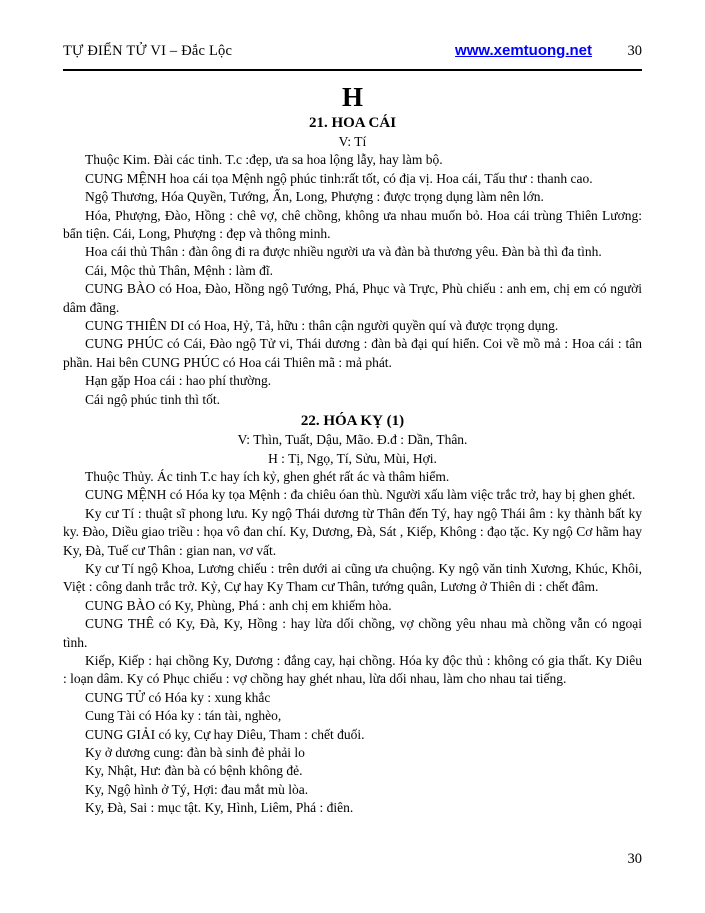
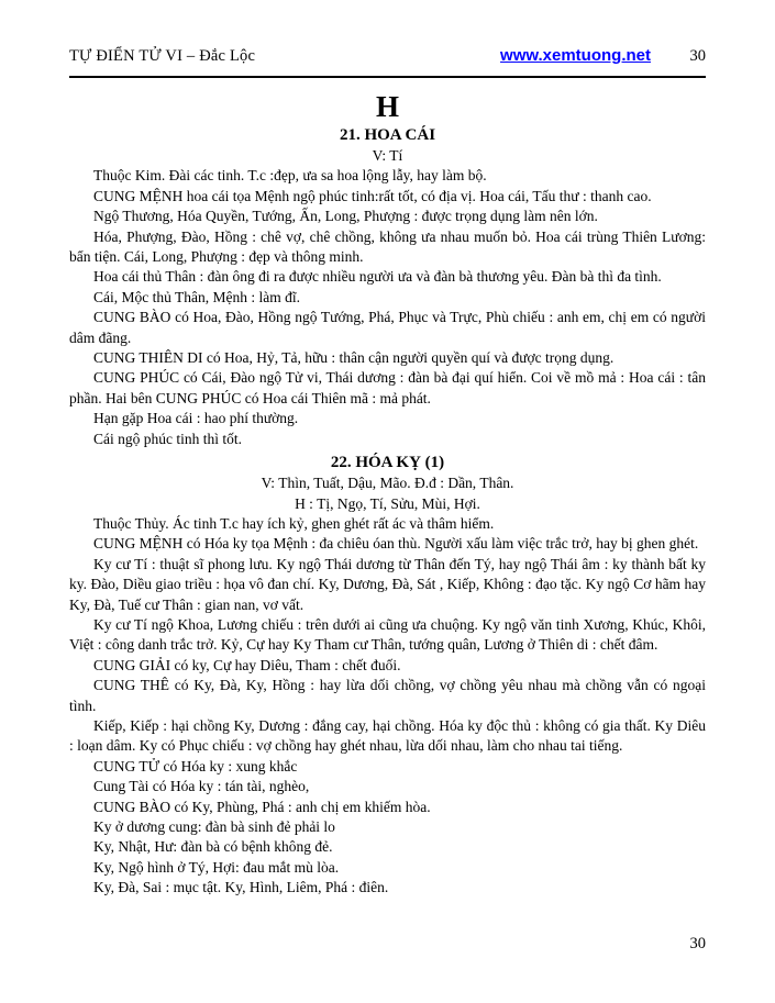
  TỰ ĐIỂN TỬ VI – Đắc Lộc
  www.xemtuong.net
  30
  H
  21. HOA CÁI
  V: Tí
  Thuộc Kim. Đài các tinh. T.c :đẹp, ưa sa hoa lộng lẫy, hay làm bộ.
  CUNG MỆNH hoa cái tọa Mệnh ngộ phúc tinh:rất tốt, có địa vị. Hoa cái, Tấu thư : thanh cao.
  Ngộ Thương, Hóa Quyền, Tướng, Ấn, Long, Phượng : được trọng dụng làm nên lớn.
  Hóa, Phượng, Đào, Hồng : chê vợ, chê chồng, không ưa nhau muốn bỏ. Hoa cái trùng Thiên Lương: bẩn tiện. Cái, Long, Phượng : đẹp và thông minh.
  Hoa cái thủ Thân : đàn ông đi ra được nhiều người ưa và đàn bà thương yêu. Đàn bà thì đa tình.
  Cái, Mộc thủ Thân, Mệnh : làm đĩ.
  CUNG BÀO có Hoa, Đào, Hồng ngộ Tướng, Phá, Phục và Trực, Phù chiếu : anh em, chị em có người dâm đãng.
  CUNG THIÊN DI có Hoa, Hỷ, Tả, hữu : thân cận người quyền quí và được trọng dụng.
  CUNG PHÚC có Cái, Đào ngộ Tử vi, Thái dương : đàn bà đại quí hiển. Coi về mồ mả : Hoa cái : tân phần. Hai bên CUNG PHÚC có Hoa cái Thiên mã : mả phát.
  Hạn gặp Hoa cái : hao phí thường.
  Cái ngộ phúc tinh thì tốt.
  22. HÓA KỴ (1)
  V: Thìn, Tuất, Dậu, Mão. Đ.đ : Dần, Thân.
  H : Tị, Ngọ, Tí, Sửu, Mùi, Hợi.
  Thuộc Thủy. Ác tinh T.c hay ích kỷ, ghen ghét rất ác và thâm hiểm.
  CUNG MỆNH có Hóa ky tọa Mệnh : đa chiêu óan thù. Người xấu làm việc trắc trở, hay bị ghen ghét.
  Ky cư Tí : thuật sĩ phong lưu. Ky ngộ Thái dương từ Thân đến Tý, hay ngộ Thái âm : ky thành bất ky ky. Đào, Diều giao triều : họa vô đan chí. Ky, Dương, Đà, Sát , Kiếp, Không : đạo tặc. Ky ngộ Cơ hãm hay Ky, Đà, Tuế cư Thân : gian nan, vơ vất.
  Ky cư Tí ngộ Khoa, Lương chiếu : trên dưới ai cũng ưa chuộng. Ky ngộ văn tinh Xương, Khúc, Khôi, Việt : công danh trắc trở. Kỷ, Cự hay Ky Tham cư Thân, tướng quân, Lương ở Thiên di : chết đâm.
- CUNG BÀO có Ky, Phùng, Phá : anh chị em khiếm hòa.
+ CUNG GIẢI có ky, Cự hay Diêu, Tham : chết đuối.
  CUNG THÊ có Ky, Đà, Ky, Hồng : hay lừa dối chồng, vợ chồng yêu nhau mà chồng vẫn có ngoại tình.
  Kiếp, Kiếp : hại chồng Ky, Dương : đắng cay, hại chồng. Hóa ky độc thủ : không có gia thất. Ky Diêu : loạn dâm. Ky có Phục chiếu : vợ chồng hay ghét nhau, lừa dối nhau, làm cho nhau tai tiếng.
  CUNG TỬ có Hóa ky : xung khắc
  Cung Tài có Hóa ky : tán tài, nghèo,
- CUNG GIẢI có ky, Cự hay Diêu, Tham : chết đuối.
+ CUNG BÀO có Ky, Phùng, Phá : anh chị em khiếm hòa.
  Ky ở dương cung: đàn bà sinh đẻ phải lo
  Ky, Nhật, Hư: đàn bà có bệnh không đẻ.
  Ky, Ngộ hình ở Tý, Hợi: đau mắt mù lòa.
  Ky, Đà, Sai : mục tật. Ky, Hình, Liêm, Phá : điên.
  30
